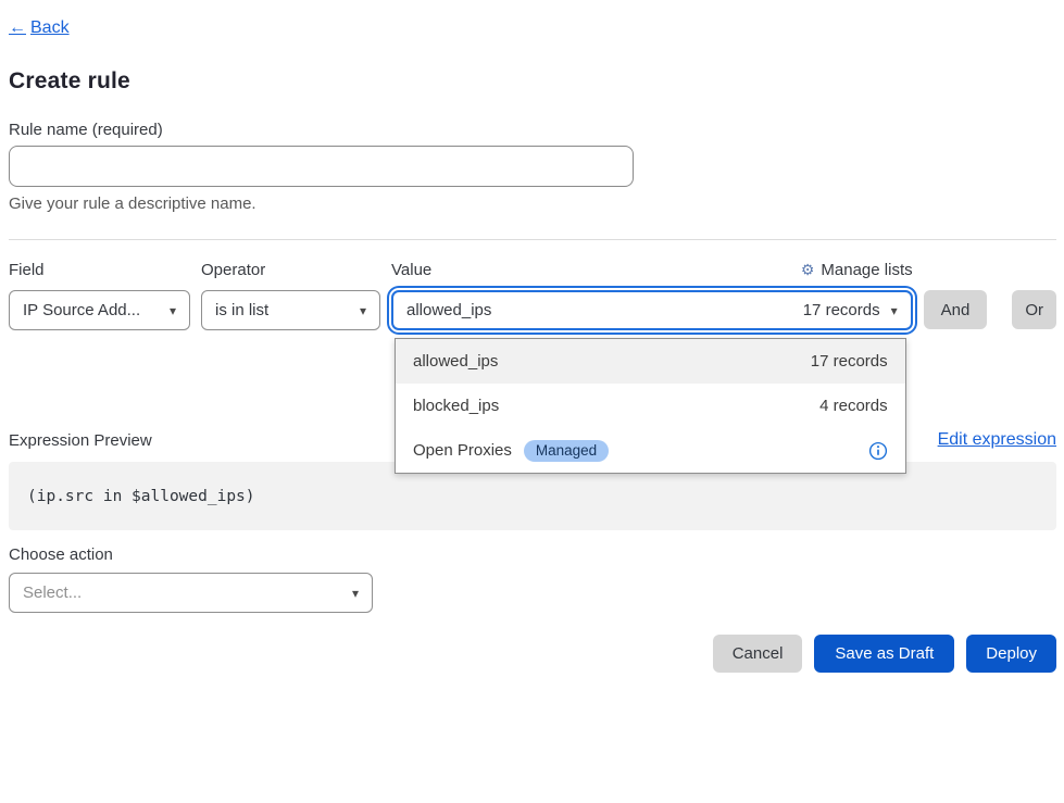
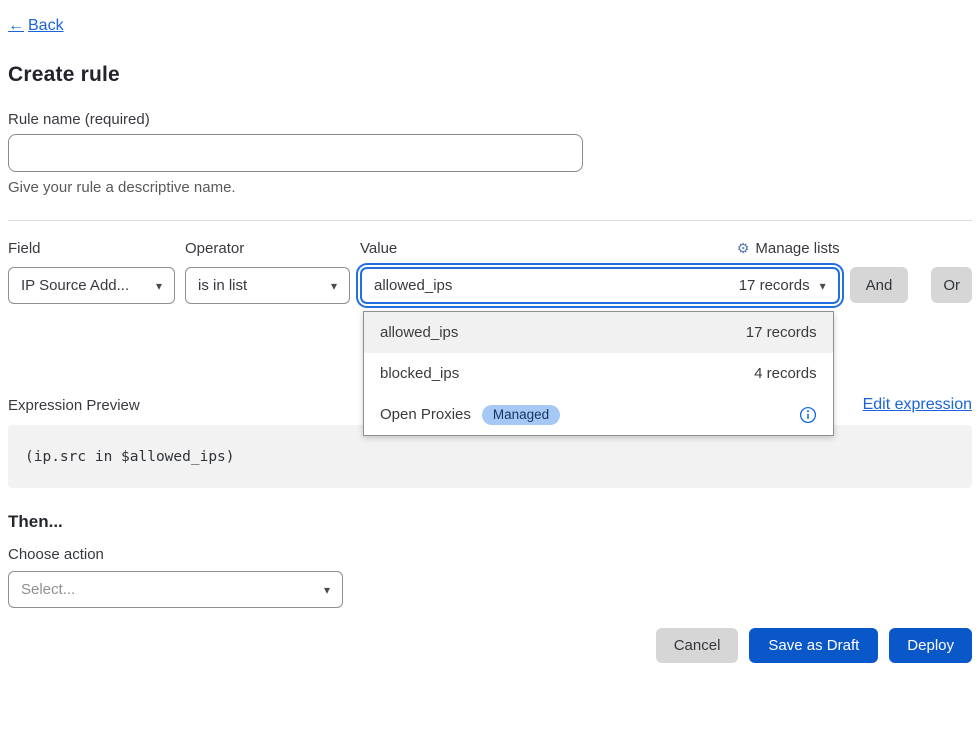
  ←
  Back
  Create rule
  Rule name (required)
  Give your rule a descriptive name.
  Field
  IP Source Add...
  ▾
  Operator
  is in list
  ▾
  Value
  ⚙
  Manage lists
  allowed_ips
  17 records
  ▾
  allowed_ips
  17 records
  blocked_ips
  4 records
  Open Proxies
  Managed
  And
  Or
  Expression Preview
  Edit expression
  (ip.src in $allowed_ips)
+ Then...
  Choose action
  Select...
  ▾
  Cancel
  Save as Draft
  Deploy
